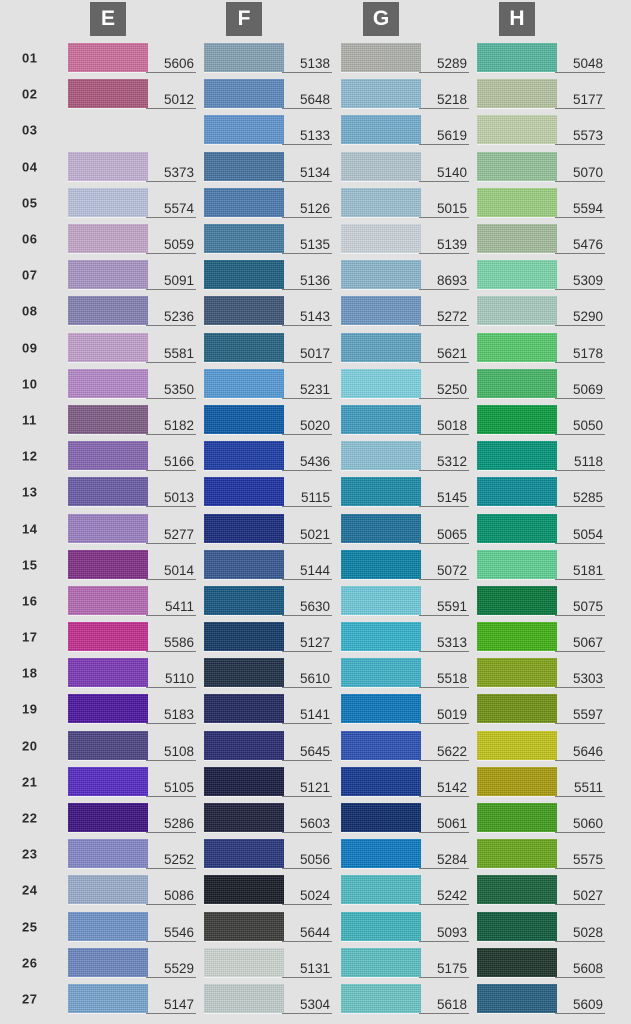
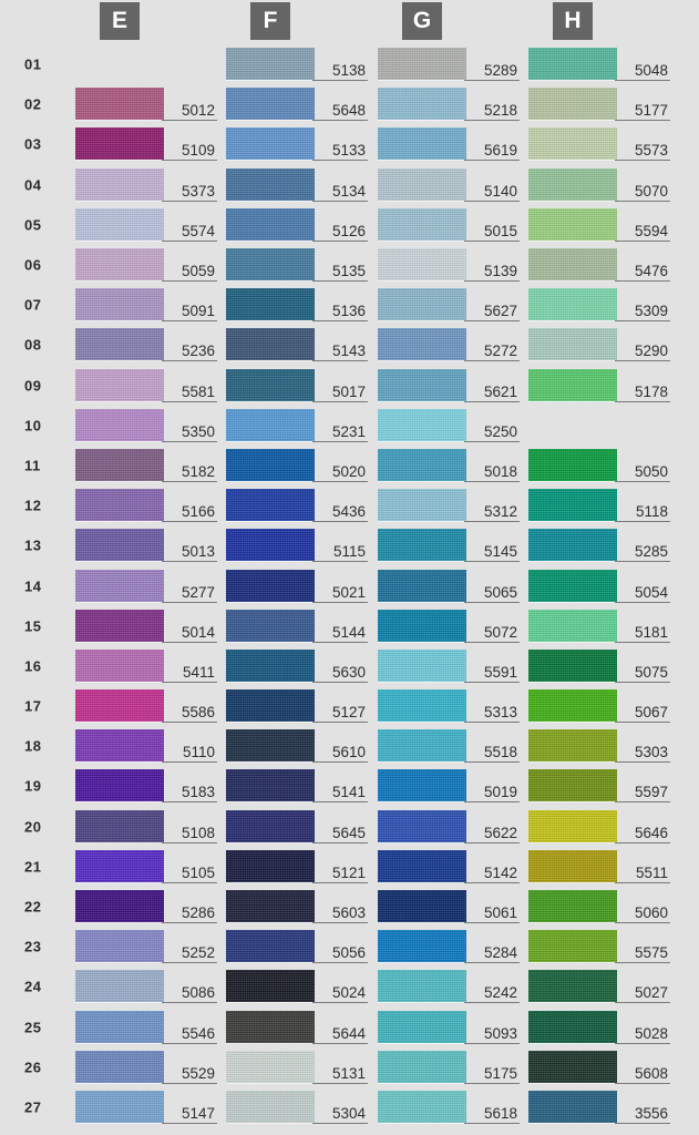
  E
  F
  G
  H
  01
- 5606
  5138
  5289
  5048
  02
  5012
  5648
  5218
  5177
  03
+ 5109
  5133
  5619
  5573
  04
  5373
  5134
  5140
  5070
  05
  5574
  5126
  5015
  5594
  06
  5059
  5135
  5139
  5476
  07
  5091
  5136
- 8693
+ 5627
  5309
  08
  5236
  5143
  5272
  5290
  09
  5581
  5017
  5621
  5178
  10
  5350
  5231
  5250
- 5069
  11
  5182
  5020
  5018
  5050
  12
  5166
  5436
  5312
  5118
  13
  5013
  5115
  5145
  5285
  14
  5277
  5021
  5065
  5054
  15
  5014
  5144
  5072
  5181
  16
  5411
  5630
  5591
  5075
  17
  5586
  5127
  5313
  5067
  18
  5110
  5610
  5518
  5303
  19
  5183
  5141
  5019
  5597
  20
  5108
  5645
  5622
  5646
  21
  5105
  5121
  5142
  5511
  22
  5286
  5603
  5061
  5060
  23
  5252
  5056
  5284
  5575
  24
  5086
  5024
  5242
  5027
  25
  5546
  5644
  5093
  5028
  26
  5529
  5131
  5175
  5608
  27
  5147
  5304
  5618
- 5609
+ 3556
